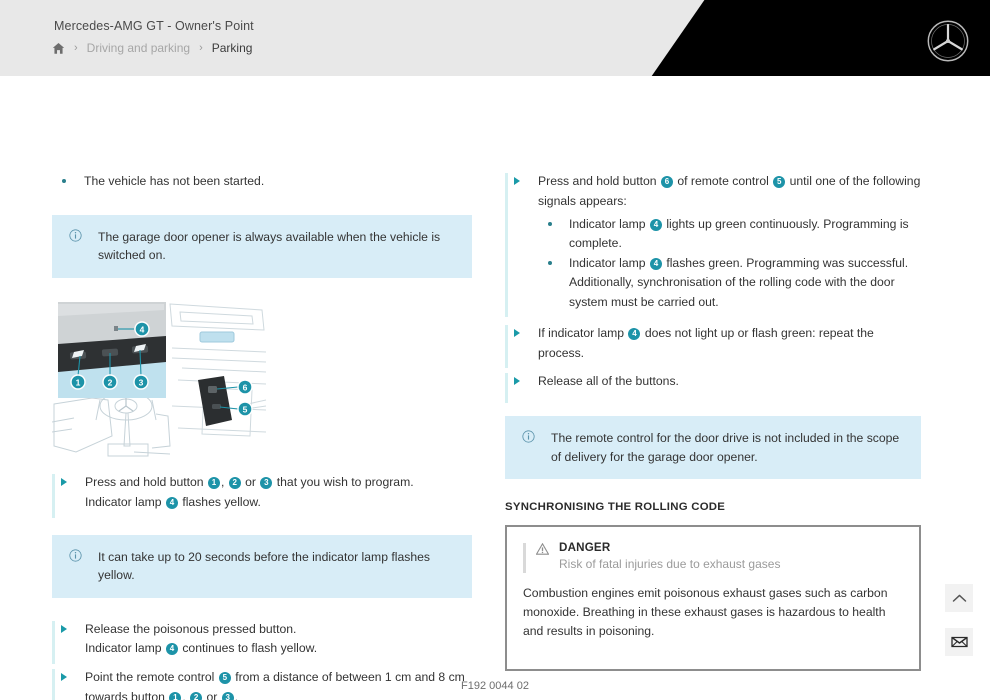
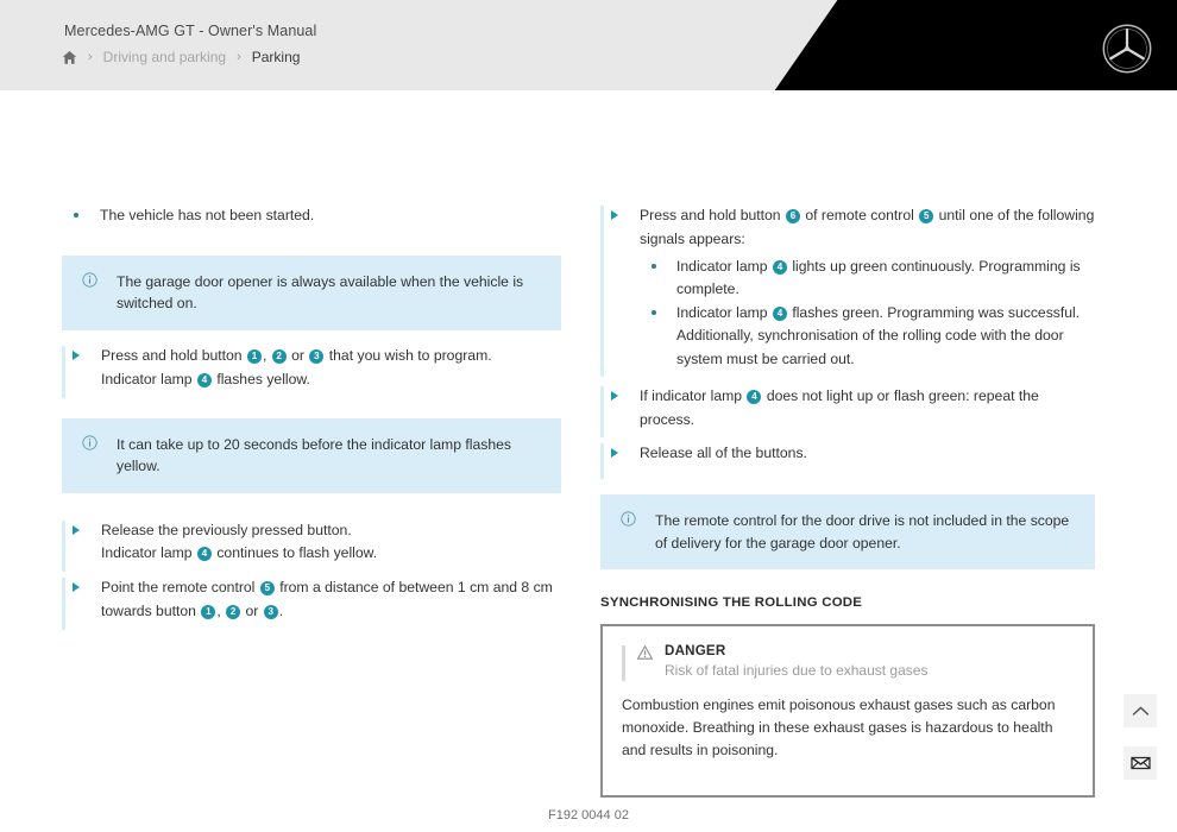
- Mercedes-AMG GT - Owner's Point
+ Mercedes-AMG GT - Owner's Manual
  ›
  Driving and parking
  ›
  Parking
  The vehicle has not been started.
  The garage door opener is always available when the vehicle is switched on.
- 1
- 2
- 3
- 4
- 6
- 5
  Press and hold button 1 , 2 or 3 that you wish to program.
  Indicator lamp 4 flashes yellow.
  It can take up to 20 seconds before the indicator lamp flashes yellow.
- Release the poisonous pressed button.
+ Release the previously pressed button.
  Indicator lamp 4 continues to flash yellow.
  Point the remote control 5 from a distance of between 1 cm and 8 cm
  towards button 1 , 2 or 3 .
  Press and hold button 6 of remote control 5 until one of the following signals appears:
  Indicator lamp 4 lights up green continuously. Programming is complete.
  Indicator lamp 4 flashes green. Programming was successful. Additionally, synchronisation of the rolling code with the door system must be carried out.
  If indicator lamp 4 does not light up or flash green: repeat the process.
  Release all of the buttons.
  The remote control for the door drive is not included in the scope of delivery for the garage door opener.
  SYNCHRONISING THE ROLLING CODE
  DANGER
  Risk of fatal injuries due to exhaust gases
  Combustion engines emit poisonous exhaust gases such as carbon monoxide. Breathing in these exhaust gases is hazardous to health and results in poisoning.
  F192 0044 02
